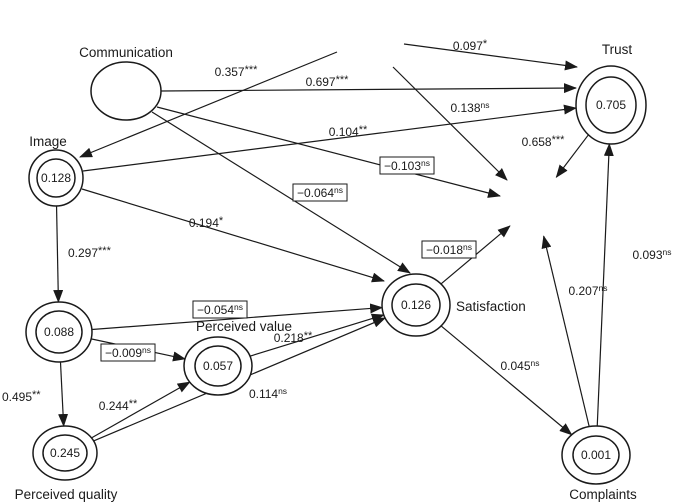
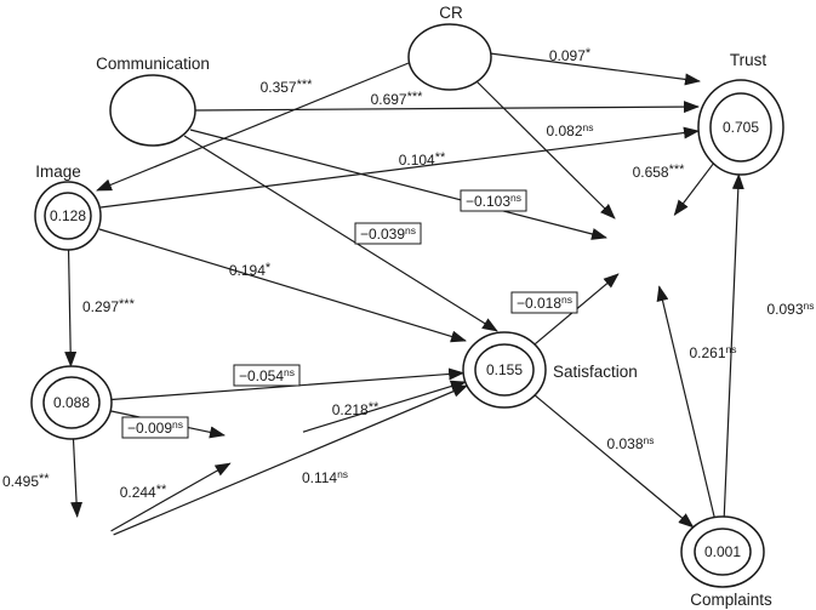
+ CR
  Communication
  0.128
  Image
  0.088
- 0.245
- Perceived quality
- 0.057
- Perceived value
- 0.126
+ 0.155
  Satisfaction
  0.705
  Trust
  0.001
  Complaints
  0.357***
  0.097*
- 0.138ns
+ 0.082ns
  0.697***
  −0.103ns
- −0.064ns
+ −0.039ns
  0.104**
  0.194*
  0.297***
  0.495**
  −0.009ns
  −0.054ns
  0.244**
  0.114ns
  0.218**
  0.658***
  −0.018ns
- 0.045ns
+ 0.038ns
- 0.207ns
+ 0.261ns
  0.093ns
